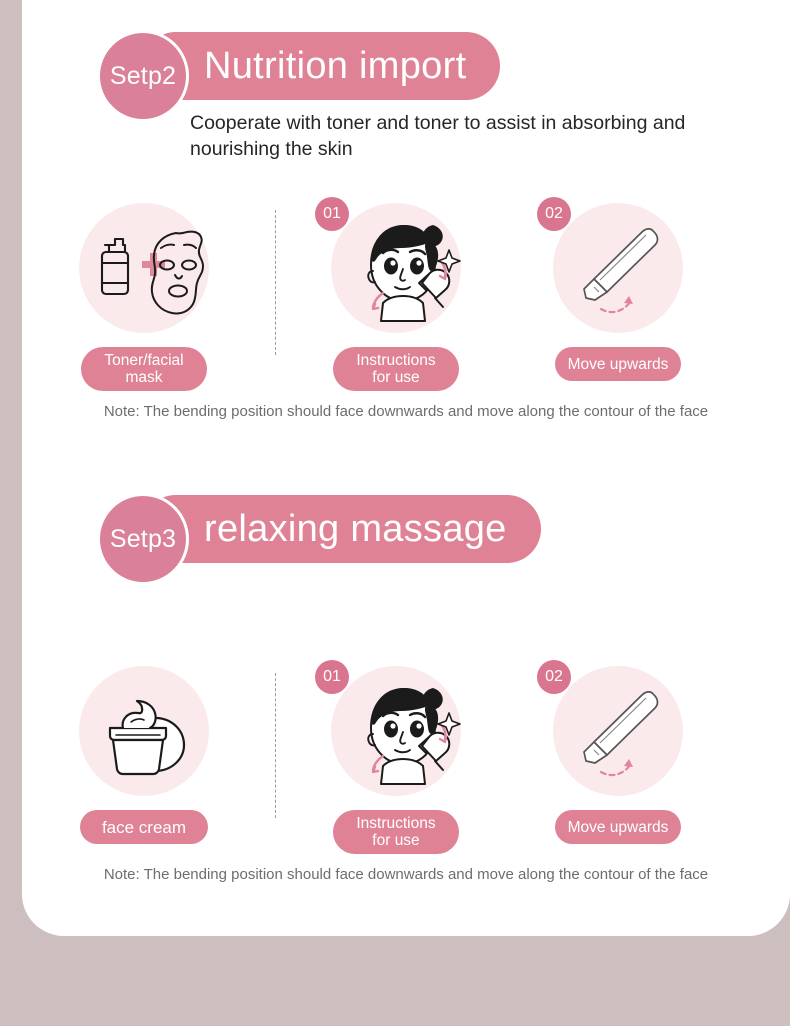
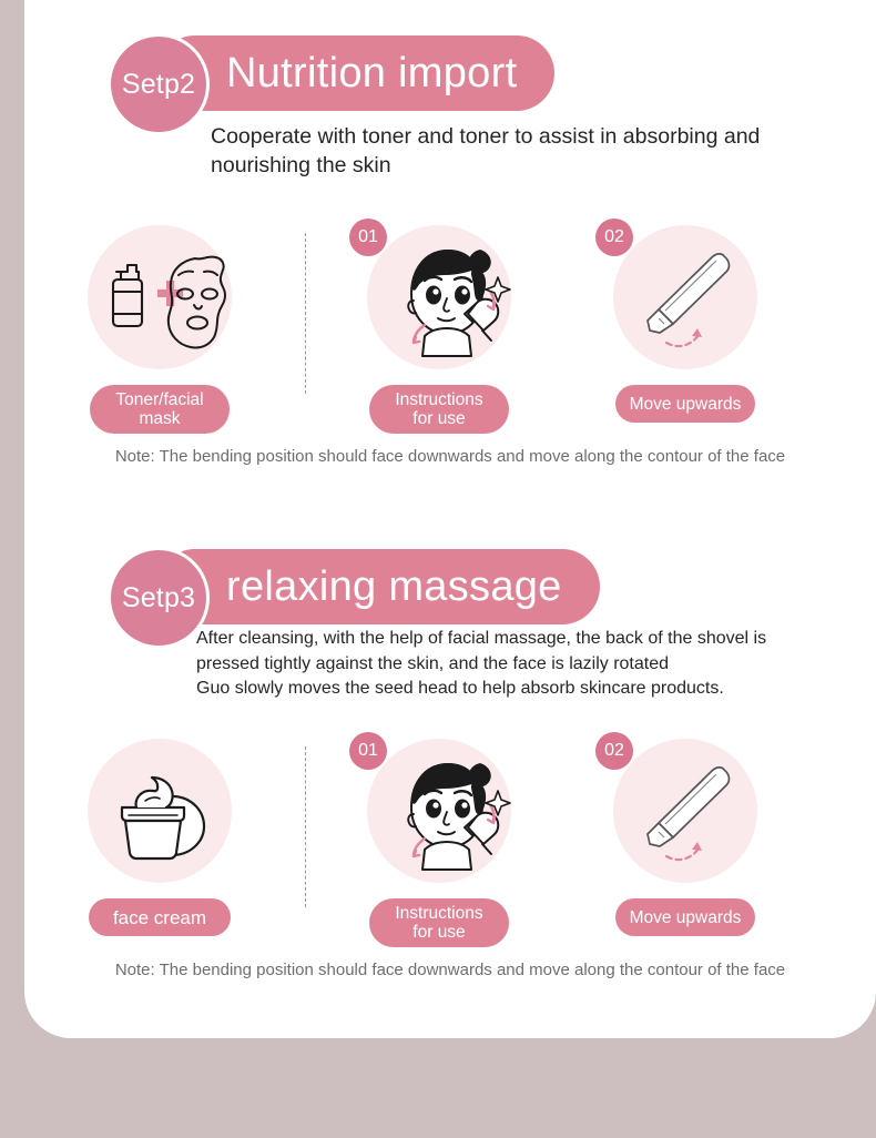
  Nutrition import
  Setp2
  Cooperate with toner and toner to assist in absorbing and nourishing the skin
  Toner/facial
  mask
  01
  Instructions
  for use
  02
  Move upwards
  Note: The bending position should face downwards and move along the contour of the face
  relaxing massage
  Setp3
+ After cleansing, with the help of facial massage, the back of the shovel is pressed tightly against the skin, and the face is lazily rotated
+ Guo slowly moves the seed head to help absorb skincare products.
  face cream
  01
  Instructions
  for use
  02
  Move upwards
  Note: The bending position should face downwards and move along the contour of the face
